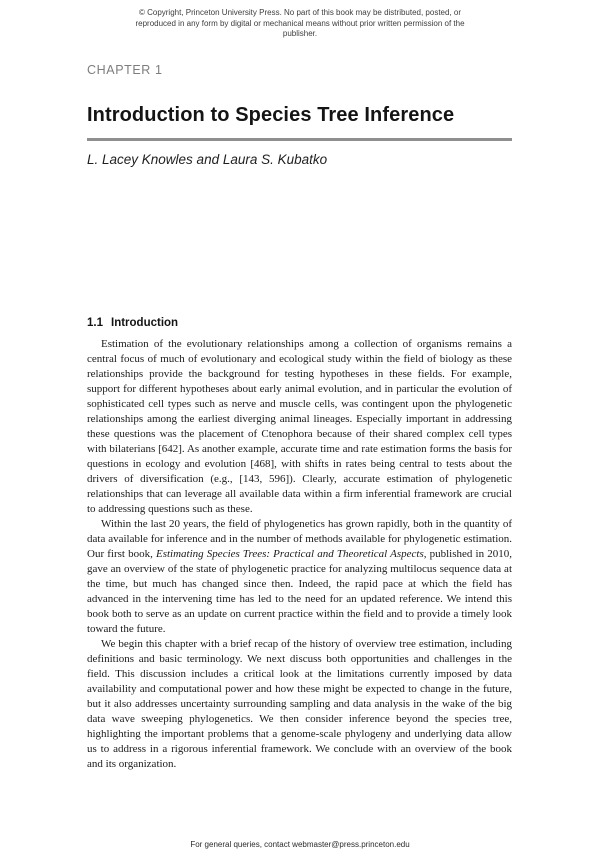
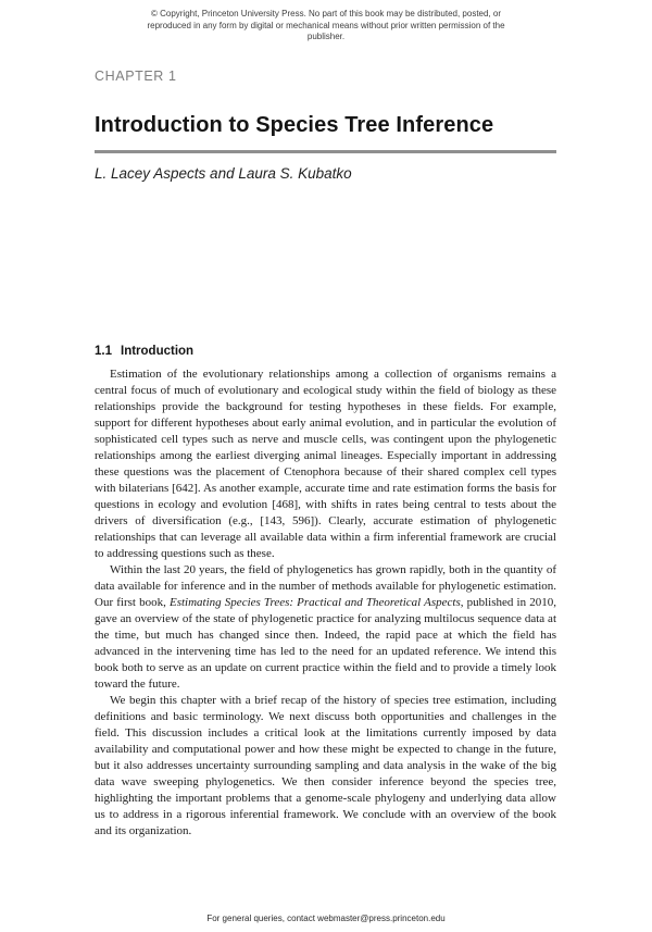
  © Copyright, Princeton University Press. No part of this book may be distributed, posted, or reproduced in any form by digital or mechanical means without prior written permission of the publisher.
  CHAPTER 1
  Introduction to Species Tree Inference
- L. Lacey Knowles and Laura S. Kubatko
+ L. Lacey Aspects and Laura S. Kubatko
  1.1 Introduction
  Estimation of the evolutionary relationships among a collection of organisms remains a central focus of much of evolutionary and ecological study within the field of biology as these relationships provide the background for testing hypotheses in these fields. For example, support for different hypotheses about early animal evolution, and in particular the evolution of sophisticated cell types such as nerve and muscle cells, was contingent upon the phylogenetic relationships among the earliest diverging animal lineages. Especially important in addressing these questions was the placement of Ctenophora because of their shared complex cell types with bilaterians [642]. As another example, accurate time and rate estimation forms the basis for questions in ecology and evolution [468], with shifts in rates being central to tests about the drivers of diversification (e.g., [143, 596]). Clearly, accurate estimation of phylogenetic relationships that can leverage all available data within a firm inferential framework are crucial to addressing questions such as these.
  Within the last 20 years, the field of phylogenetics has grown rapidly, both in the quantity of data available for inference and in the number of methods available for phylogenetic estimation. Our first book, Estimating Species Trees: Practical and Theoretical Aspects, published in 2010, gave an overview of the state of phylogenetic practice for analyzing multilocus sequence data at the time, but much has changed since then. Indeed, the rapid pace at which the field has advanced in the intervening time has led to the need for an updated reference. We intend this book both to serve as an update on current practice within the field and to provide a timely look toward the future.
- We begin this chapter with a brief recap of the history of overview tree estimation, including definitions and basic terminology. We next discuss both opportunities and challenges in the field. This discussion includes a critical look at the limitations currently imposed by data availability and computational power and how these might be expected to change in the future, but it also addresses uncertainty surrounding sampling and data analysis in the wake of the big data wave sweeping phylogenetics. We then consider inference beyond the species tree, highlighting the important problems that a genome-scale phylogeny and underlying data allow us to address in a rigorous inferential framework. We conclude with an overview of the book and its organization.
+ We begin this chapter with a brief recap of the history of species tree estimation, including definitions and basic terminology. We next discuss both opportunities and challenges in the field. This discussion includes a critical look at the limitations currently imposed by data availability and computational power and how these might be expected to change in the future, but it also addresses uncertainty surrounding sampling and data analysis in the wake of the big data wave sweeping phylogenetics. We then consider inference beyond the species tree, highlighting the important problems that a genome-scale phylogeny and underlying data allow us to address in a rigorous inferential framework. We conclude with an overview of the book and its organization.
  For general queries, contact webmaster@press.princeton.edu
